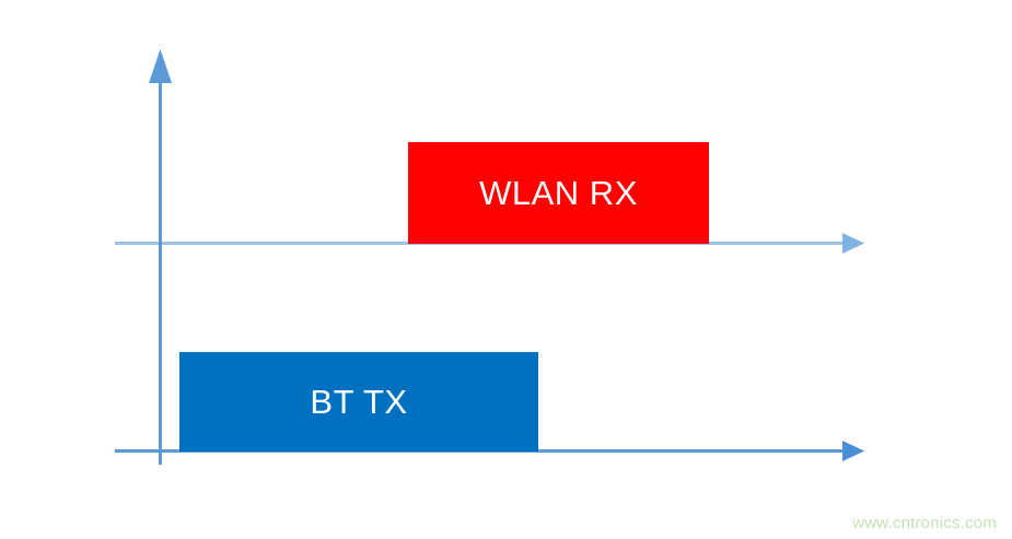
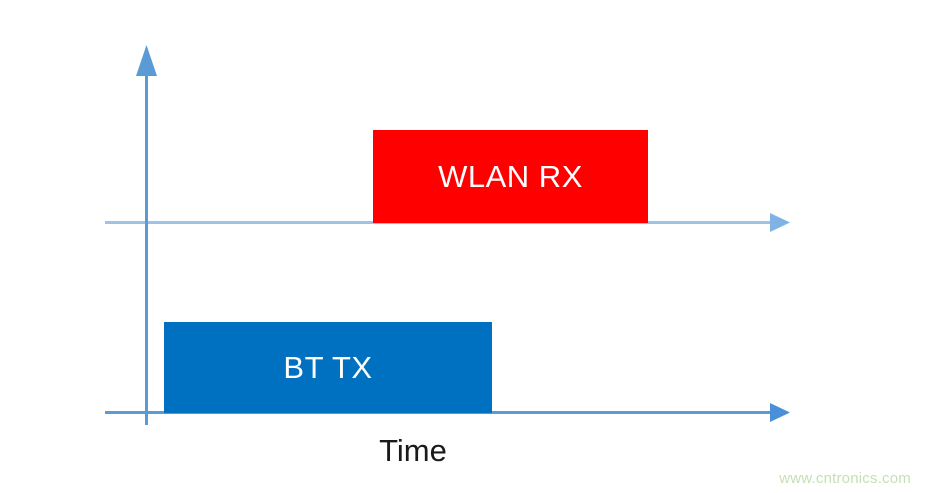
  WLAN RX
  BT TX
+ Time
  www.cntronics.com
